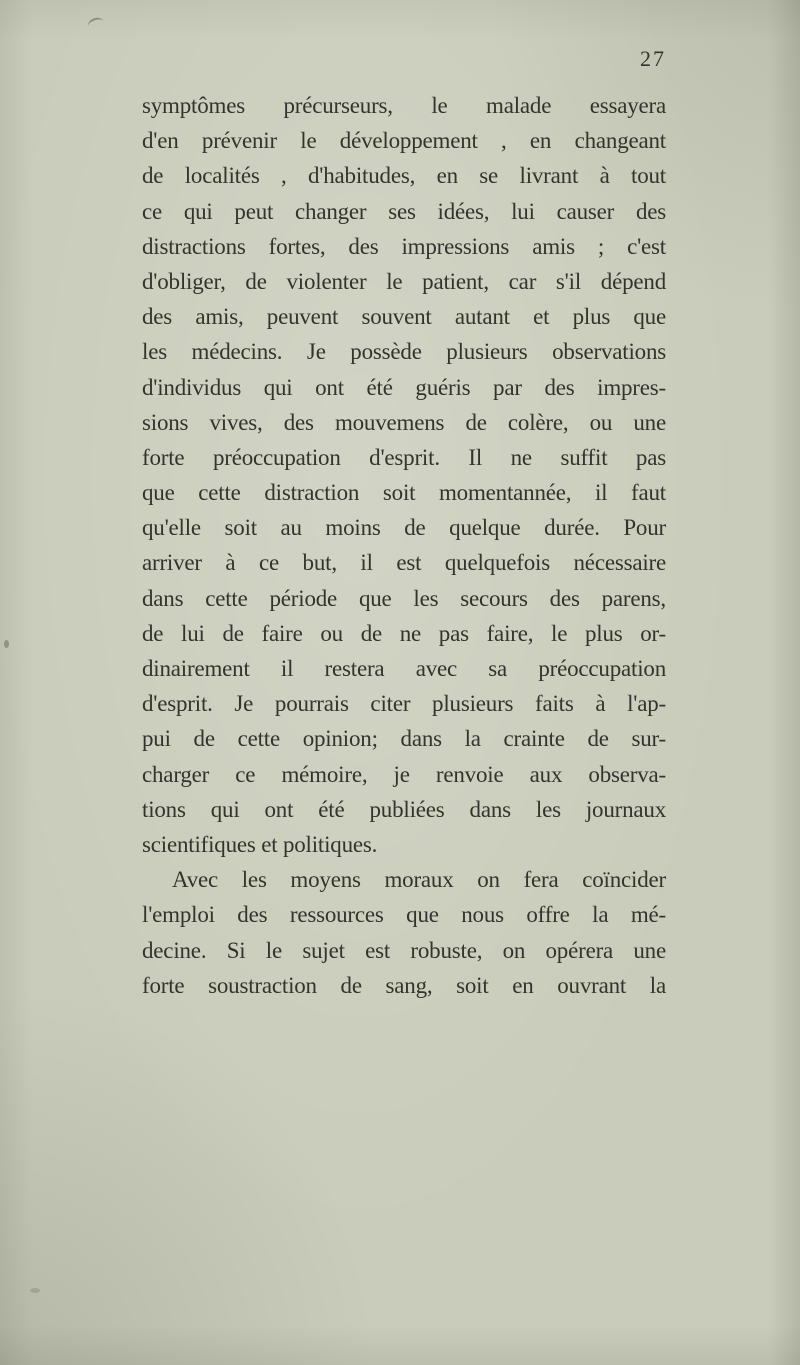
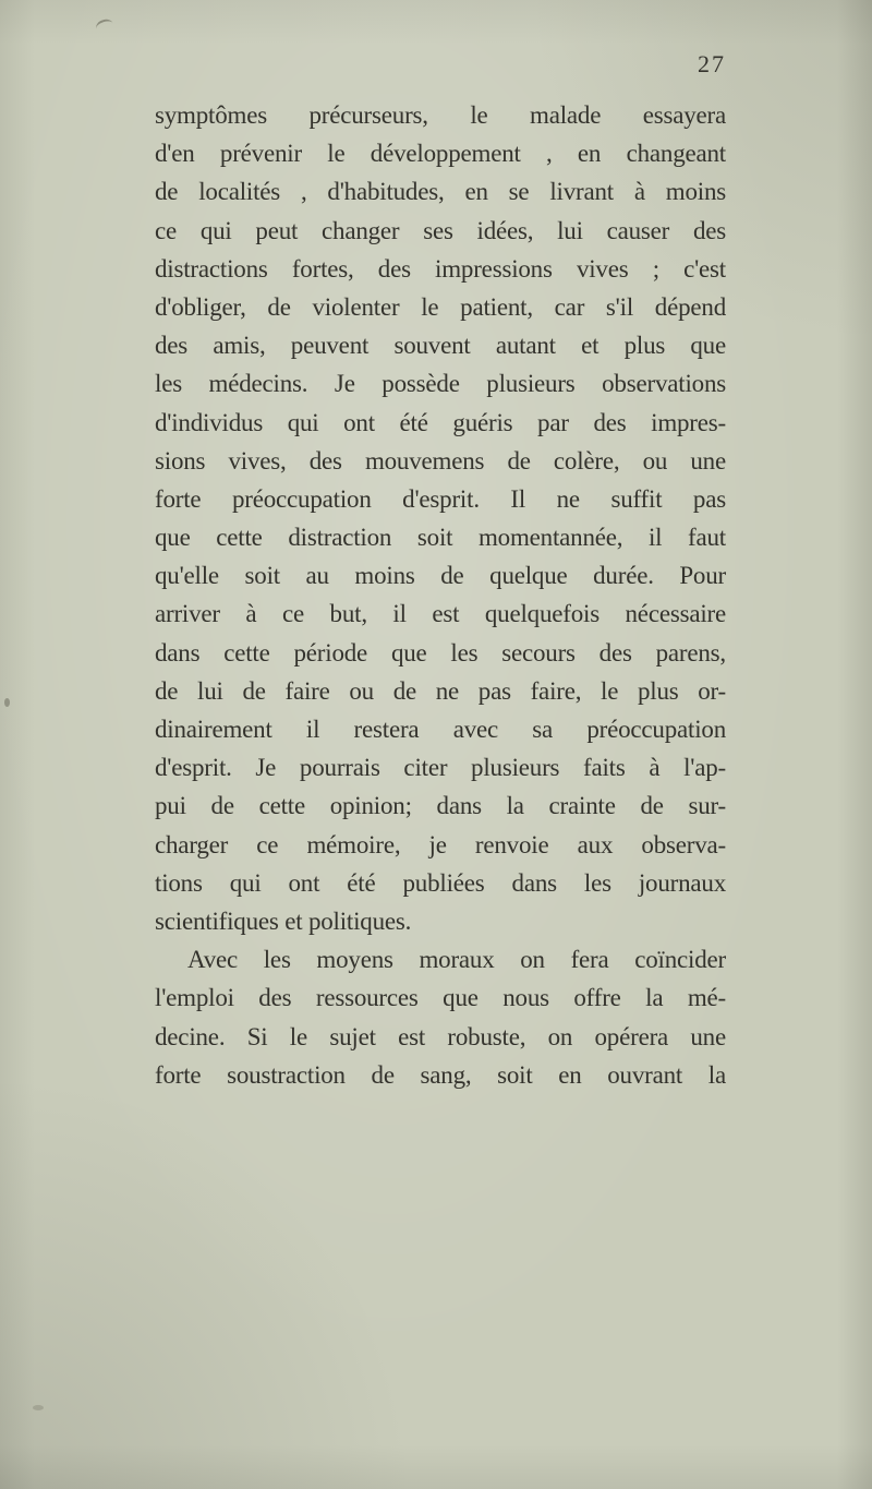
  27
  symptômes précurseurs, le malade essayera
  d'en prévenir le développement , en changeant
- de localités , d'habitudes, en se livrant à tout
+ de localités , d'habitudes, en se livrant à moins
  ce qui peut changer ses idées, lui causer des
- distractions fortes, des impressions amis ; c'est
+ distractions fortes, des impressions vives ; c'est
  d'obliger, de violenter le patient, car s'il dépend
  des amis, peuvent souvent autant et plus que
  les médecins. Je possède plusieurs observations
  d'individus qui ont été guéris par des impres-
  sions vives, des mouvemens de colère, ou une
  forte préoccupation d'esprit. Il ne suffit pas
  que cette distraction soit momentannée, il faut
  qu'elle soit au moins de quelque durée. Pour
  arriver à ce but, il est quelquefois nécessaire
  dans cette période que les secours des parens,
  de lui de faire ou de ne pas faire, le plus or-
  dinairement il restera avec sa préoccupation
  d'esprit. Je pourrais citer plusieurs faits à l'ap-
  pui de cette opinion; dans la crainte de sur-
  charger ce mémoire, je renvoie aux observa-
  tions qui ont été publiées dans les journaux
  scientifiques et politiques.
  Avec les moyens moraux on fera coïncider
  l'emploi des ressources que nous offre la mé-
  decine. Si le sujet est robuste, on opérera une
  forte soustraction de sang, soit en ouvrant la
